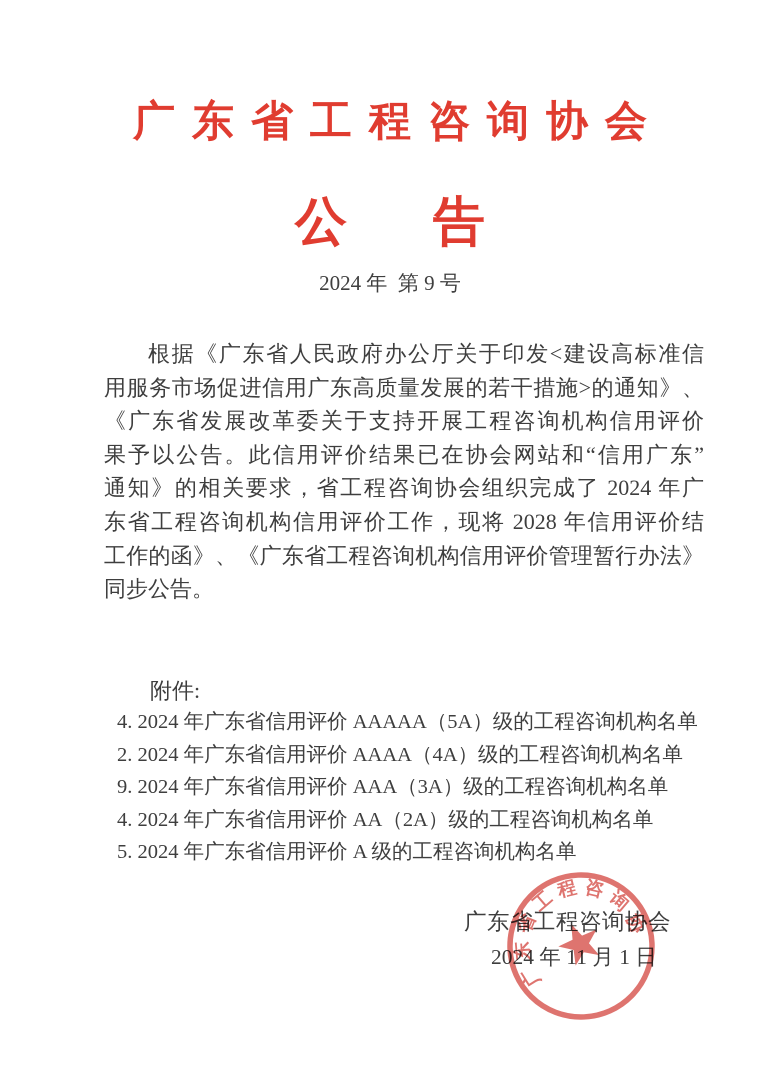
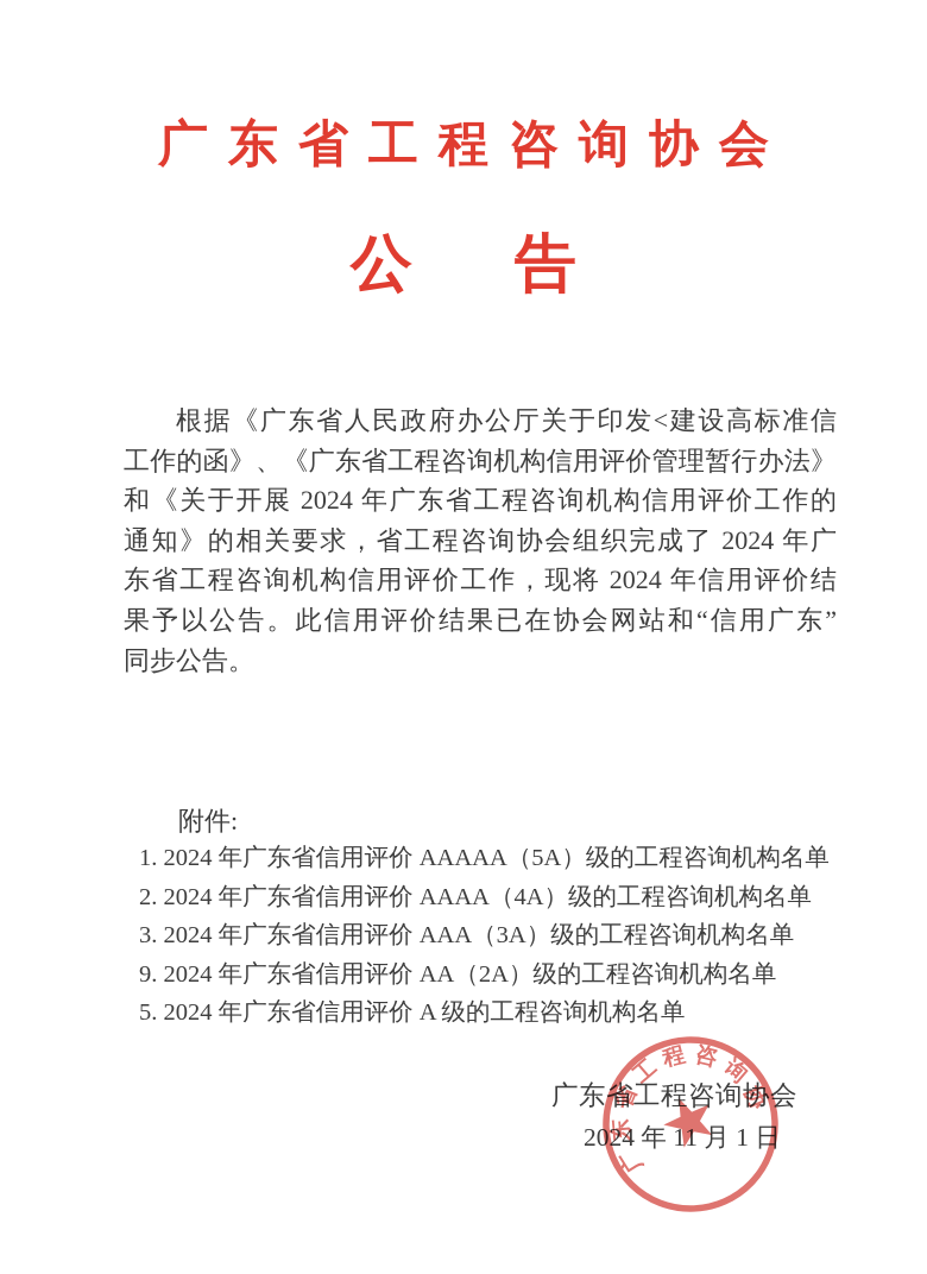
  广东省工程咨询协会
  公告
- 2024 年 第 9 号
  根据《广东省人民政府办公厅关于印发<建设高标准信
- 用服务市场促进信用广东高质量发展的若干措施>的通知》、
- 《广东省发展改革委关于支持开展工程咨询机构信用评价
- 果予以公告。此信用评价结果已在协会网站和“信用广东”
+ 工作的函》、《广东省工程咨询机构信用评价管理暂行办法》
+ 和《关于开展 2024 年广东省工程咨询机构信用评价工作的
  通知》的相关要求，省工程咨询协会组织完成了 2024 年广
- 东省工程咨询机构信用评价工作，现将 2028 年信用评价结
+ 东省工程咨询机构信用评价工作，现将 2024 年信用评价结
- 工作的函》、《广东省工程咨询机构信用评价管理暂行办法》
+ 果予以公告。此信用评价结果已在协会网站和“信用广东”
  同步公告。
  附件:
- 4. 2024 年广东省信用评价 AAAAA（5A）级的工程咨询机构名单
+ 1. 2024 年广东省信用评价 AAAAA（5A）级的工程咨询机构名单
  2. 2024 年广东省信用评价 AAAA（4A）级的工程咨询机构名单
- 9. 2024 年广东省信用评价 AAA（3A）级的工程咨询机构名单
+ 3. 2024 年广东省信用评价 AAA（3A）级的工程咨询机构名单
- 4. 2024 年广东省信用评价 AA（2A）级的工程咨询机构名单
+ 9. 2024 年广东省信用评价 AA（2A）级的工程咨询机构名单
  5. 2024 年广东省信用评价 A 级的工程咨询机构名单
  广东省工程咨询协会
  2024 年 11 月 1 日
